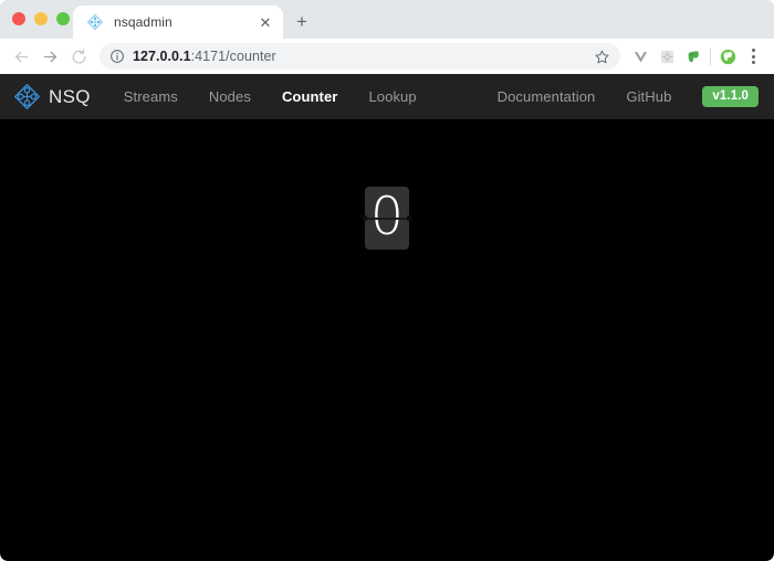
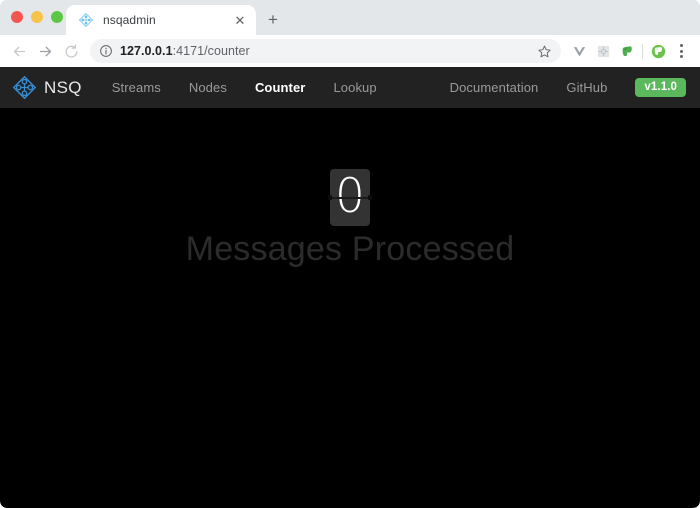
  nsqadmin
  ✕
  +
  127.0.0.1:4171/counter
  NSQ
  Streams
  Nodes
  Counter
  Lookup
  Documentation
  GitHub
  v1.1.0
+ Messages Processed
